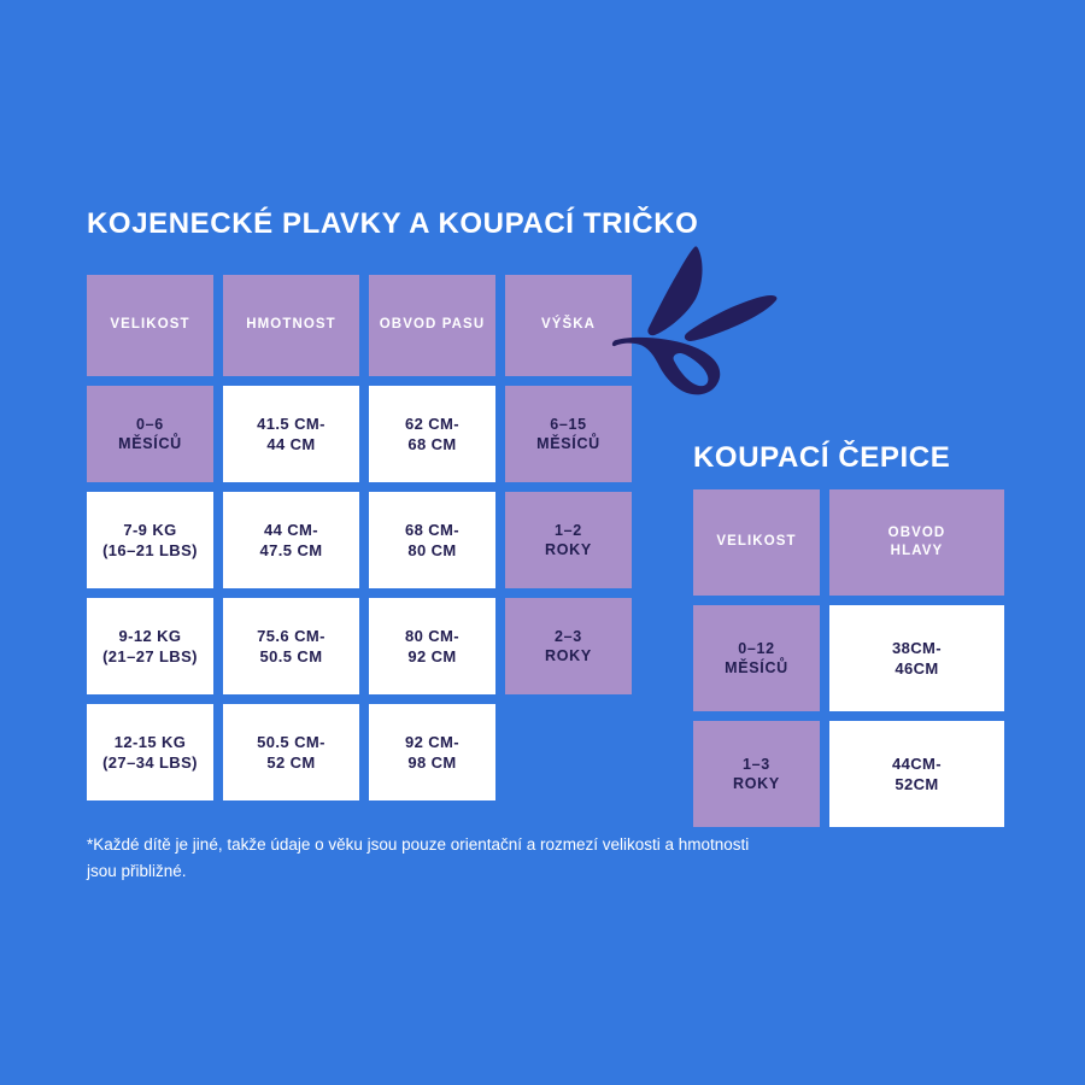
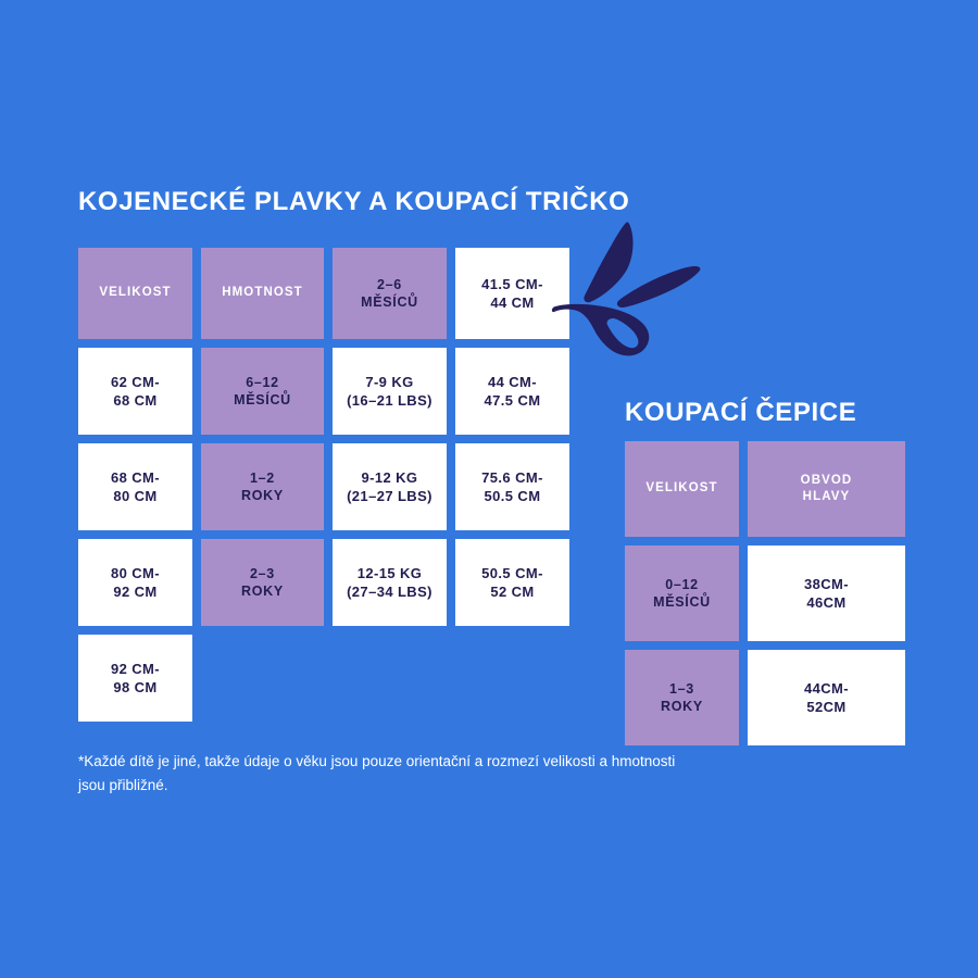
  KOJENECKÉ PLAVKY A KOUPACÍ TRIČKO
  VELIKOST
  HMOTNOST
- OBVOD PASU
- VÝŠKA
- 0–6
+ 2–6
  MĚSÍCŮ
  41.5 CM-
  44 CM
  62 CM-
  68 CM
- 6–15
+ 6–12
  MĚSÍCŮ
  7-9 KG
  (16–21 LBS)
  44 CM-
  47.5 CM
  68 CM-
  80 CM
  1–2
  ROKY
  9-12 KG
  (21–27 LBS)
  75.6 CM-
  50.5 CM
  80 CM-
  92 CM
  2–3
  ROKY
  12-15 KG
  (27–34 LBS)
  50.5 CM-
  52 CM
  92 CM-
  98 CM
  KOUPACÍ ČEPICE
  VELIKOST
  OBVOD
  HLAVY
  0–12
  MĚSÍCŮ
  38CM-
  46CM
  1–3
  ROKY
  44CM-
  52CM
  *Každé dítě je jiné, takže údaje o věku jsou pouze orientační a rozmezí velikosti a hmotnosti jsou přibližné.
